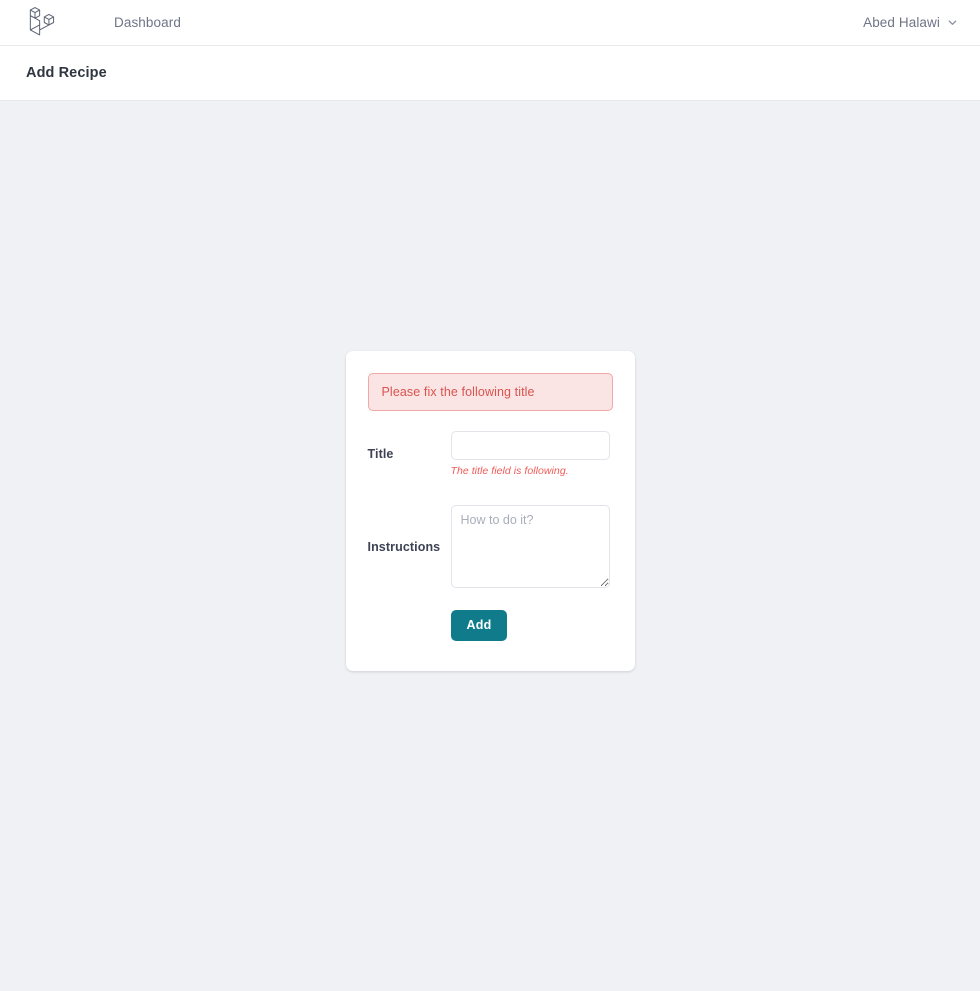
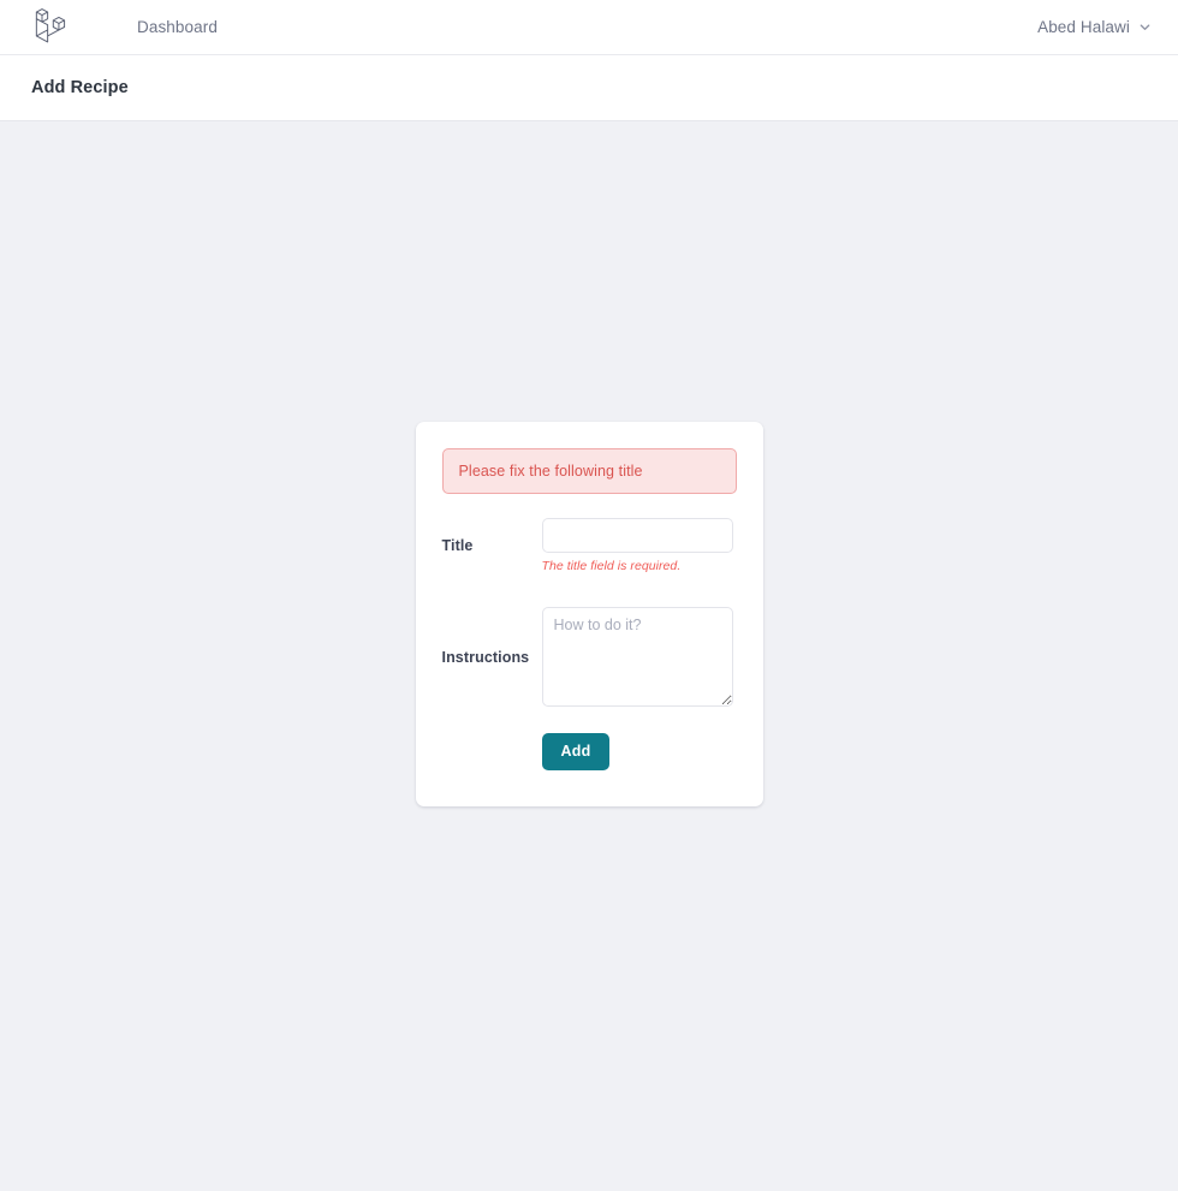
  Dashboard
  Abed Halawi
  Add Recipe
  Please fix the following title
  Title
- The title field is following.
+ The title field is required.
  Instructions
  How to do it?
  Add
